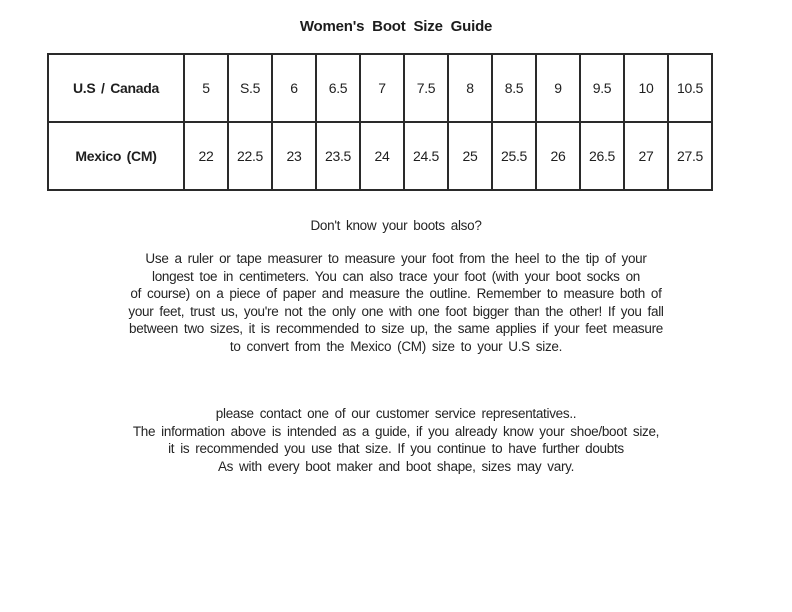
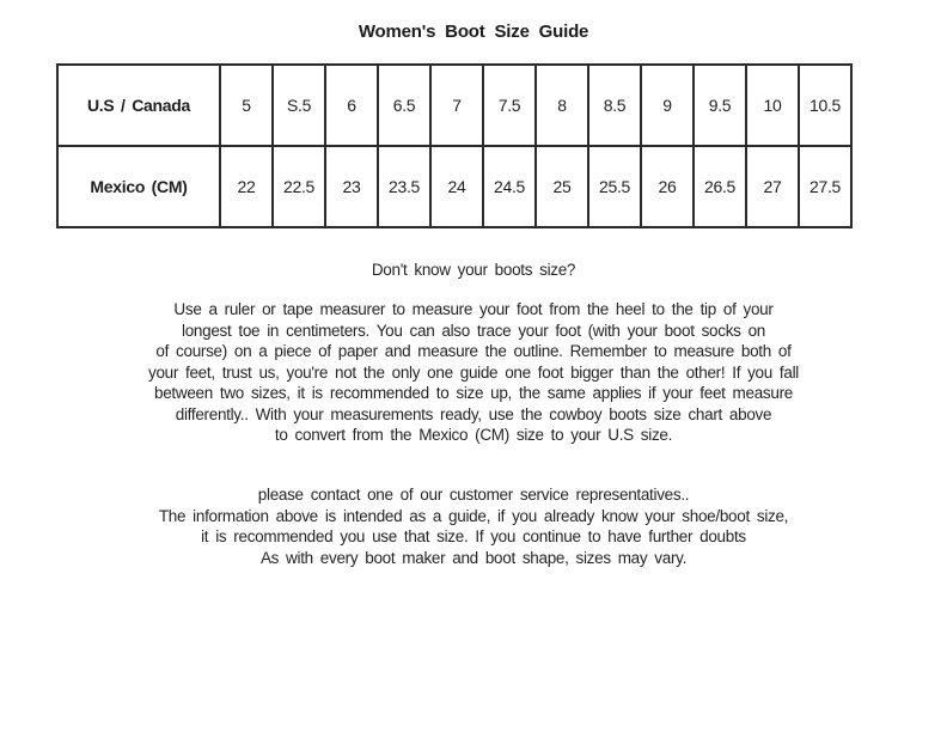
  Women's Boot Size Guide
  U.S / Canada	5	S.5	6	6.5	7	7.5	8	8.5	9	9.5	10	10.5
  Mexico (CM)	22	22.5	23	23.5	24	24.5	25	25.5	26	26.5	27	27.5
- Don't know your boots also?
+ Don't know your boots size?
  Use a ruler or tape measurer to measure your foot from the heel to the tip of your
  longest toe in centimeters. You can also trace your foot (with your boot socks on
  of course) on a piece of paper and measure the outline. Remember to measure both of
- your feet, trust us, you're not the only one with one foot bigger than the other! If you fall
+ your feet, trust us, you're not the only one guide one foot bigger than the other! If you fall
  between two sizes, it is recommended to size up, the same applies if your feet measure
+ differently.. With your measurements ready, use the cowboy boots size chart above
  to convert from the Mexico (CM) size to your U.S size.
  please contact one of our customer service representatives..
  The information above is intended as a guide, if you already know your shoe/boot size,
  it is recommended you use that size. If you continue to have further doubts
  As with every boot maker and boot shape, sizes may vary.
